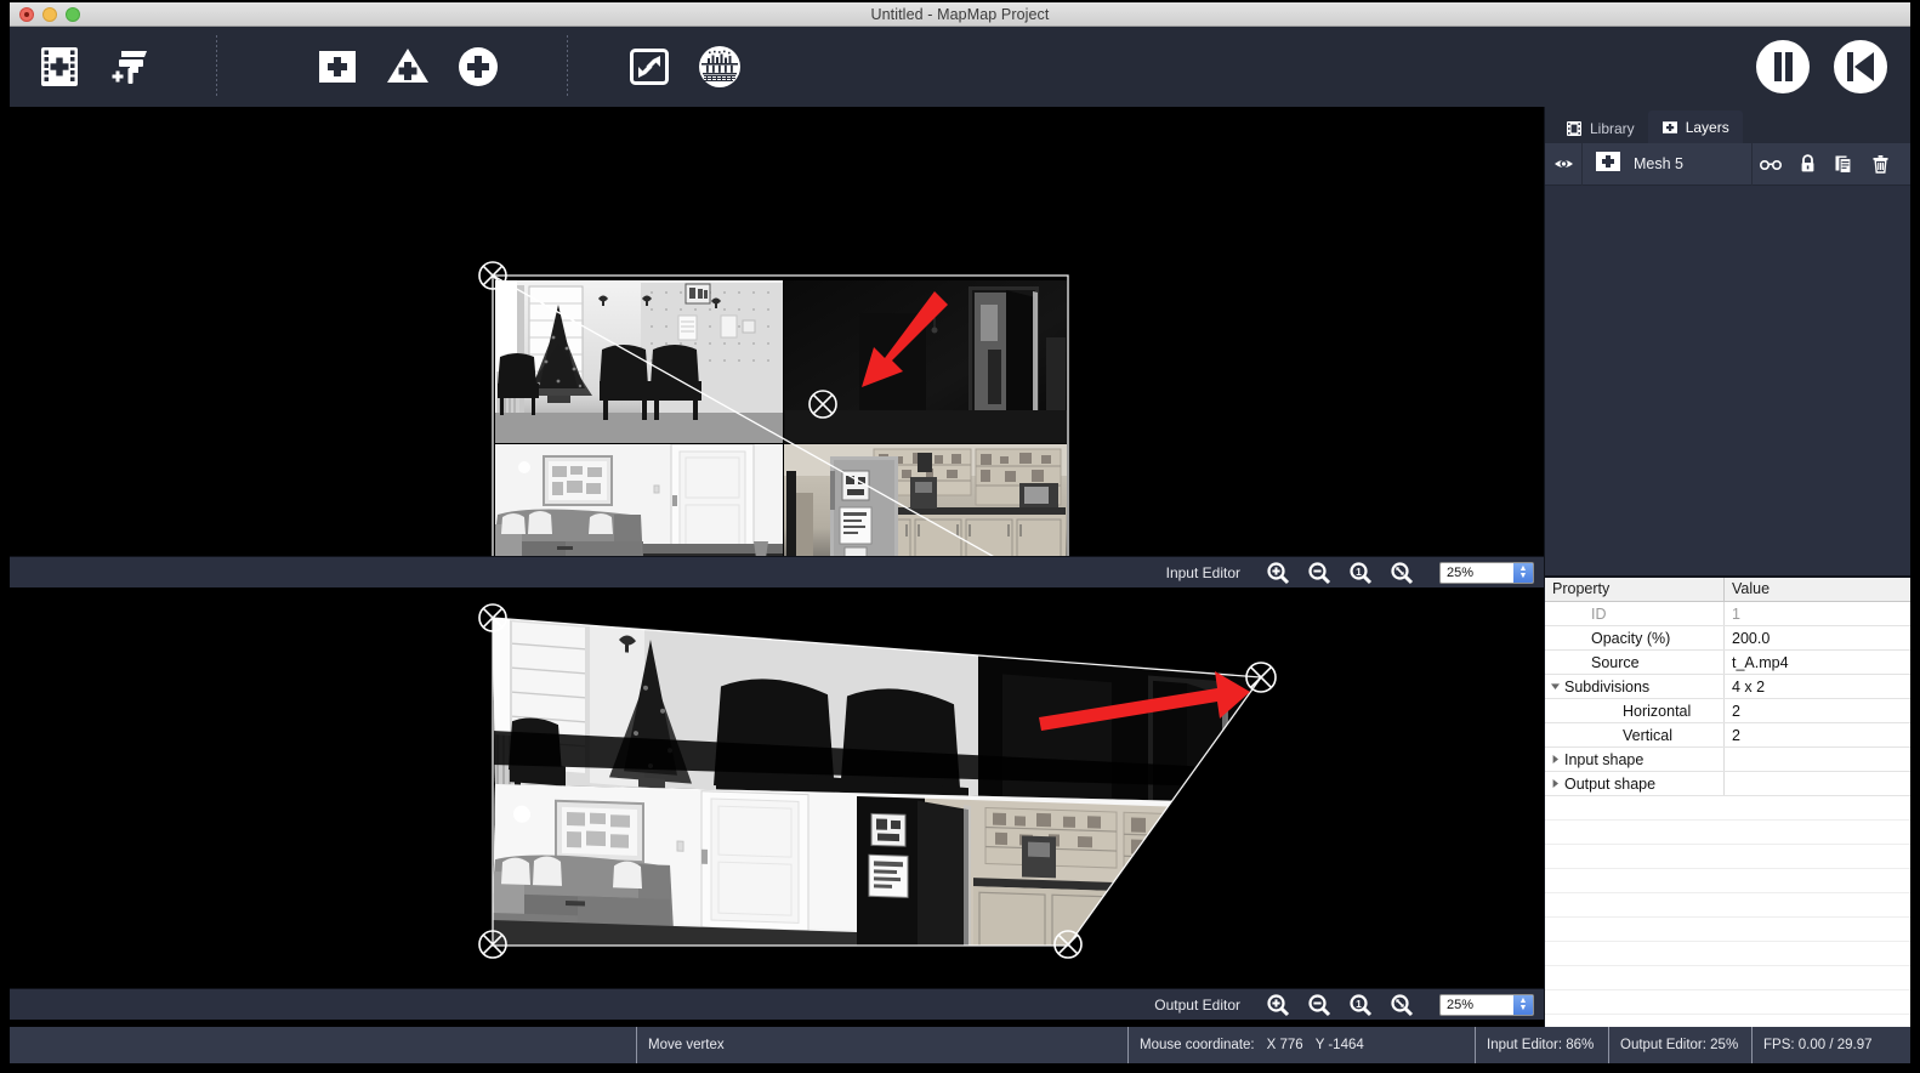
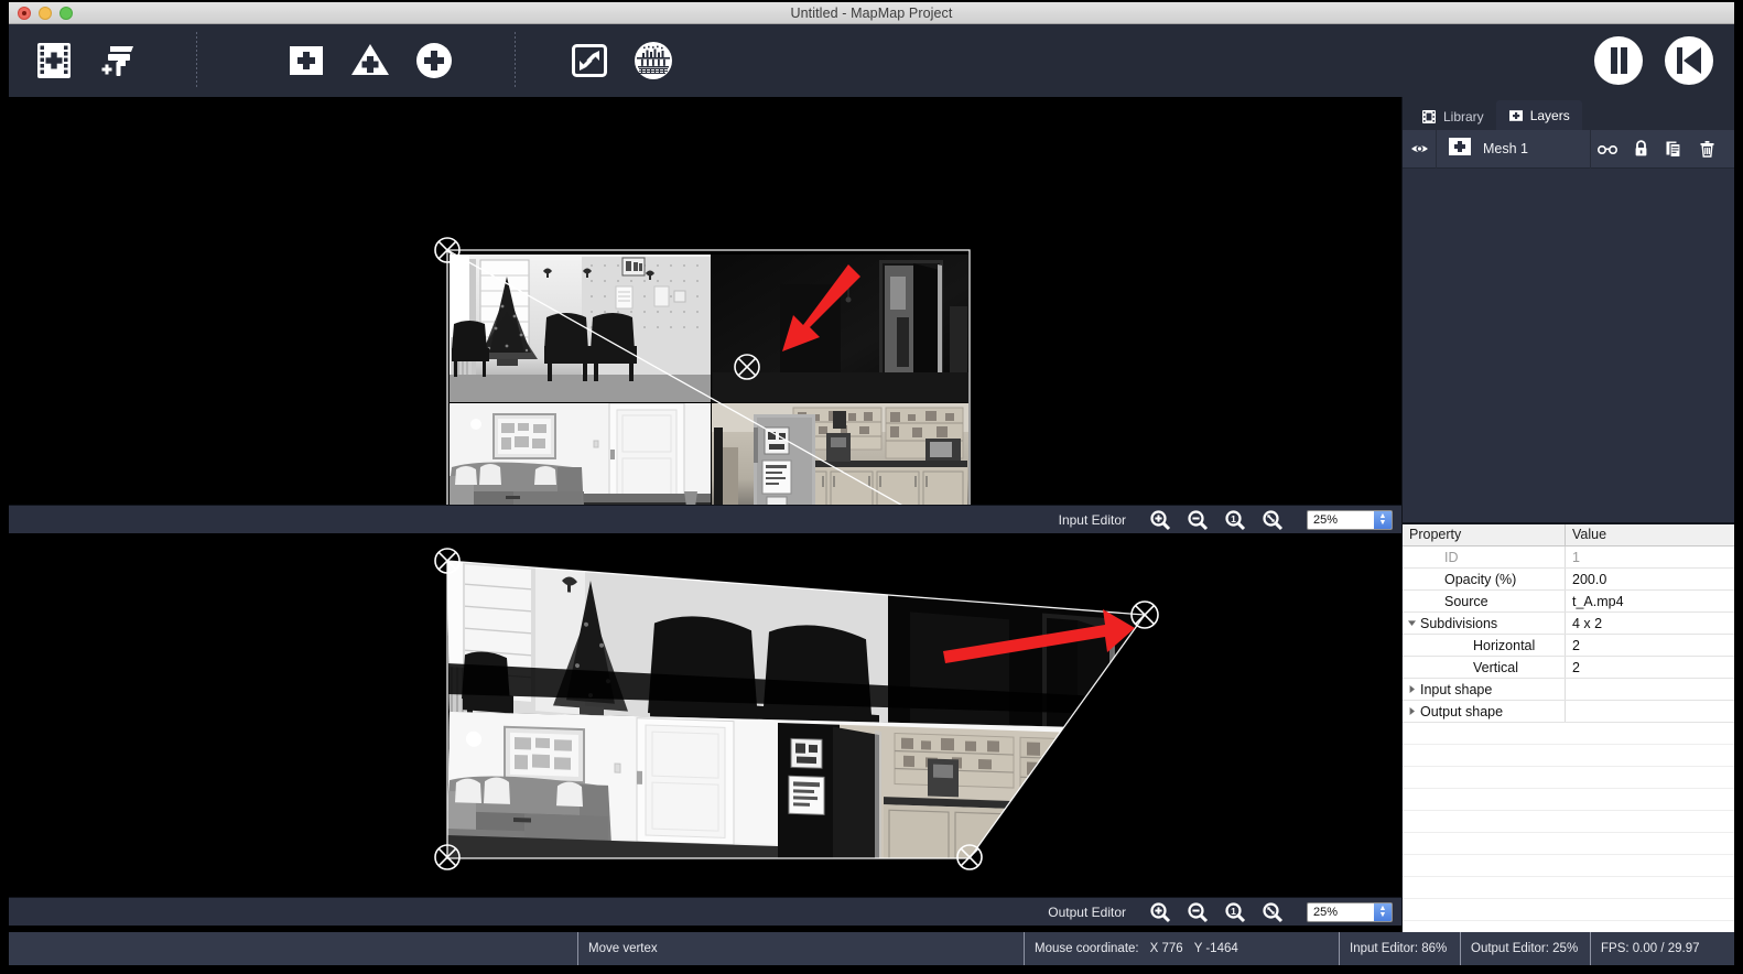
  Untitled - MapMap Project
  Input Editor
  1
  25%
  Output Editor
  1
  25%
  Library
  Layers
- Mesh 5
+ Mesh 1
  Property
  Value
  ID
  1
  Opacity (%)
  200.0
  Source
  t_A.mp4
  Subdivisions
  4 x 2
  Horizontal
  2
  Vertical
  2
  Input shape
  Output shape
  Move vertex
  Mouse coordinate:
  X 776
  Y -1464
  Input Editor: 86%
  Output Editor: 25%
  FPS: 0.00 / 29.97
